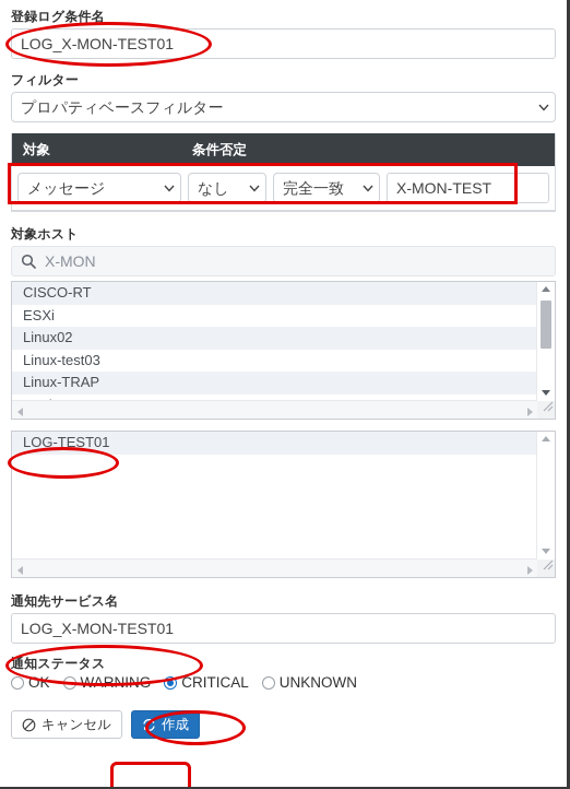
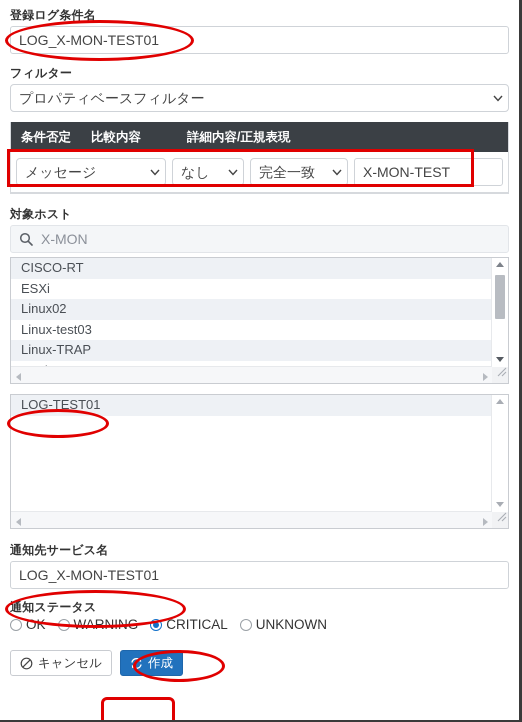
  登録ログ条件名
  LOG_X-MON-TEST01
  フィルター
  プロパティベースフィルター
- 対象
  条件否定
+ 比較内容
+ 詳細内容/正規表現
  メッセージ
  なし
  完全一致
  X-MON-TEST
  対象ホスト
  X-MON
  CISCO-RT
  ESXi
  Linux02
  Linux-test03
  Linux-TRAP
  LOG-TEST01
  通知先サービス名
  LOG_X-MON-TEST01
  通知ステータス
  OK
  WARNING
  CRITICAL
  UNKNOWN
  キャンセル
  作成
